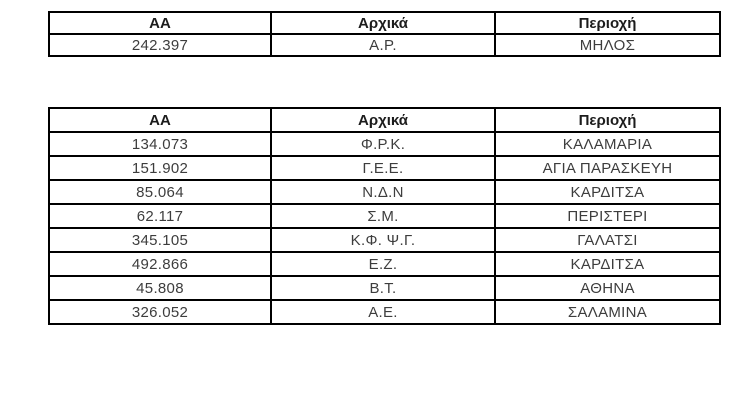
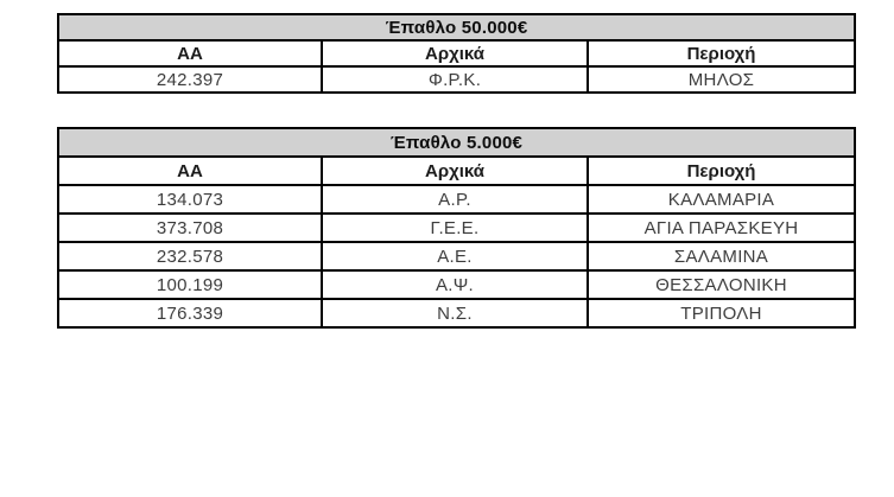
+ Έπαθλο 50.000€
  ΑΑ	Αρχικά	Περιοχή
- 242.397	Α.Ρ.	ΜΗΛΟΣ
+ 242.397	Φ.Ρ.Κ.	ΜΗΛΟΣ
+ Έπαθλο 5.000€
  ΑΑ	Αρχικά	Περιοχή
- 134.073	Φ.Ρ.Κ.	ΚΑΛΑΜΑΡΙΑ
+ 134.073	Α.Ρ.	ΚΑΛΑΜΑΡΙΑ
- 151.902	Γ.Ε.Ε.	ΑΓΙΑ ΠΑΡΑΣΚΕΥΗ
+ 373.708	Γ.Ε.Ε.	ΑΓΙΑ ΠΑΡΑΣΚΕΥΗ
- 85.064	Ν.Δ.Ν	ΚΑΡΔΙΤΣΑ
- 62.117	Σ.Μ.	ΠΕΡΙΣΤΕΡΙ
- 345.105	Κ.Φ. Ψ.Γ.	ΓΑΛΑΤΣΙ
- 492.866	Ε.Ζ.	ΚΑΡΔΙΤΣΑ
- 45.808	Β.Τ.	ΑΘΗΝΑ
- 326.052	Α.Ε.	ΣΑΛΑΜΙΝΑ
+ 232.578	Α.Ε.	ΣΑΛΑΜΙΝΑ
+ 100.199	Α.Ψ.	ΘΕΣΣΑΛΟΝΙΚΗ
+ 176.339	Ν.Σ.	ΤΡΙΠΟΛΗ
